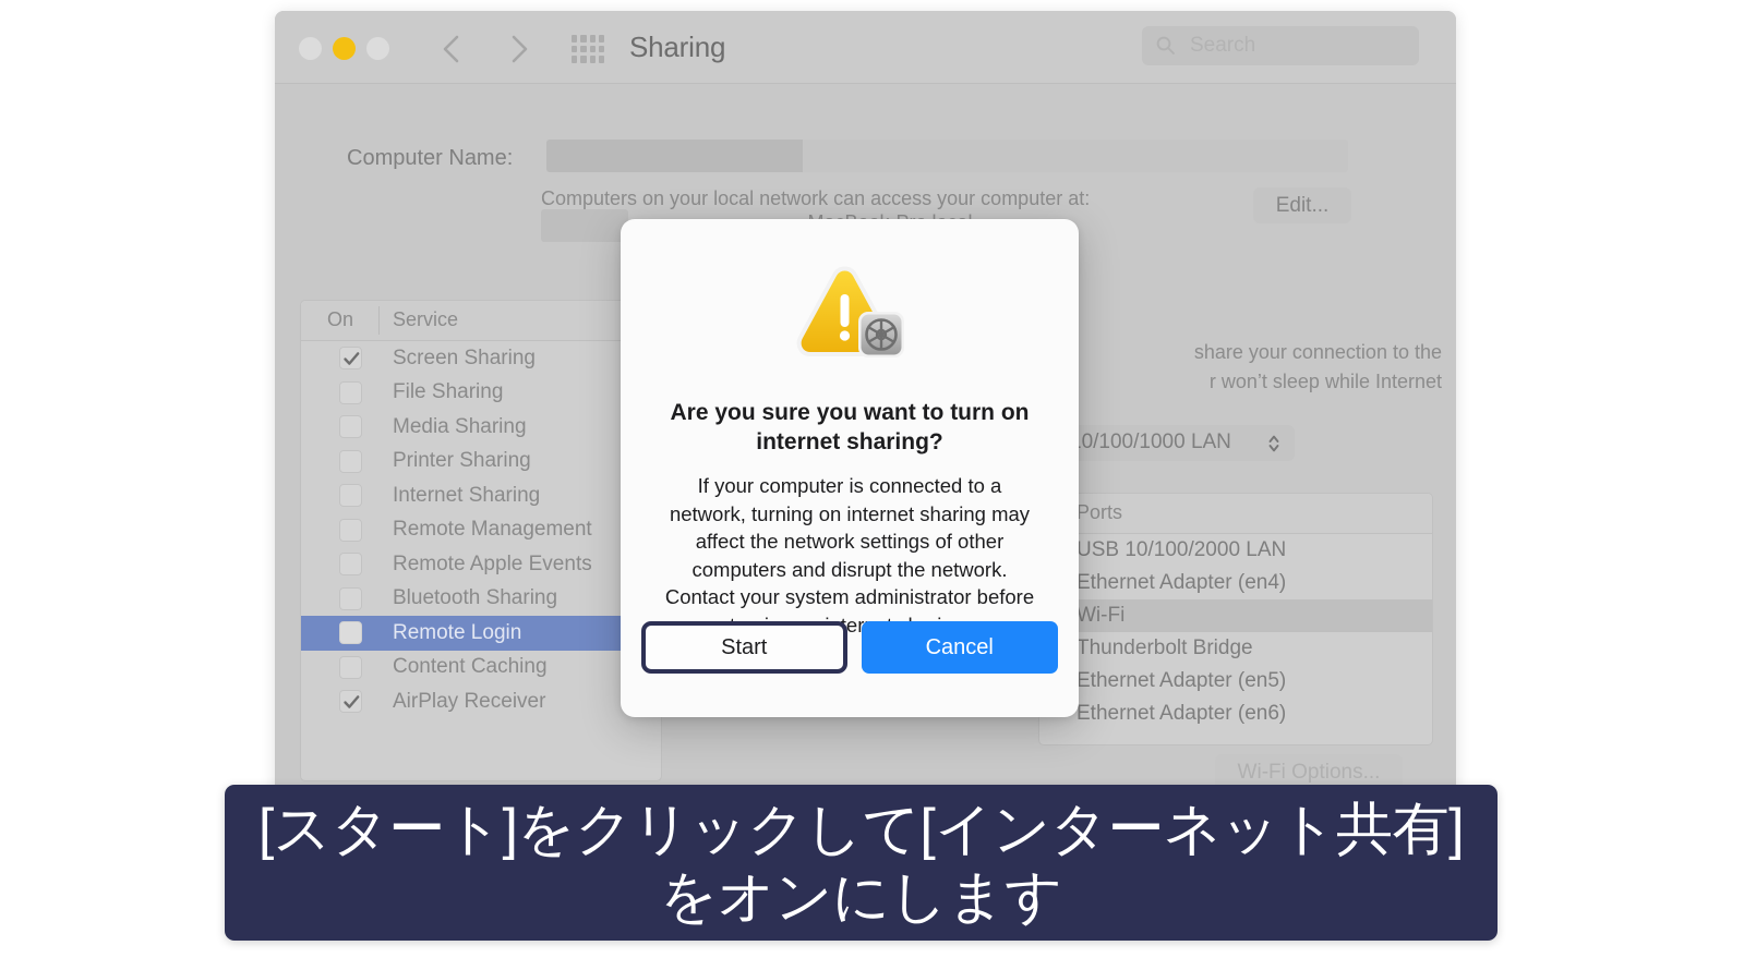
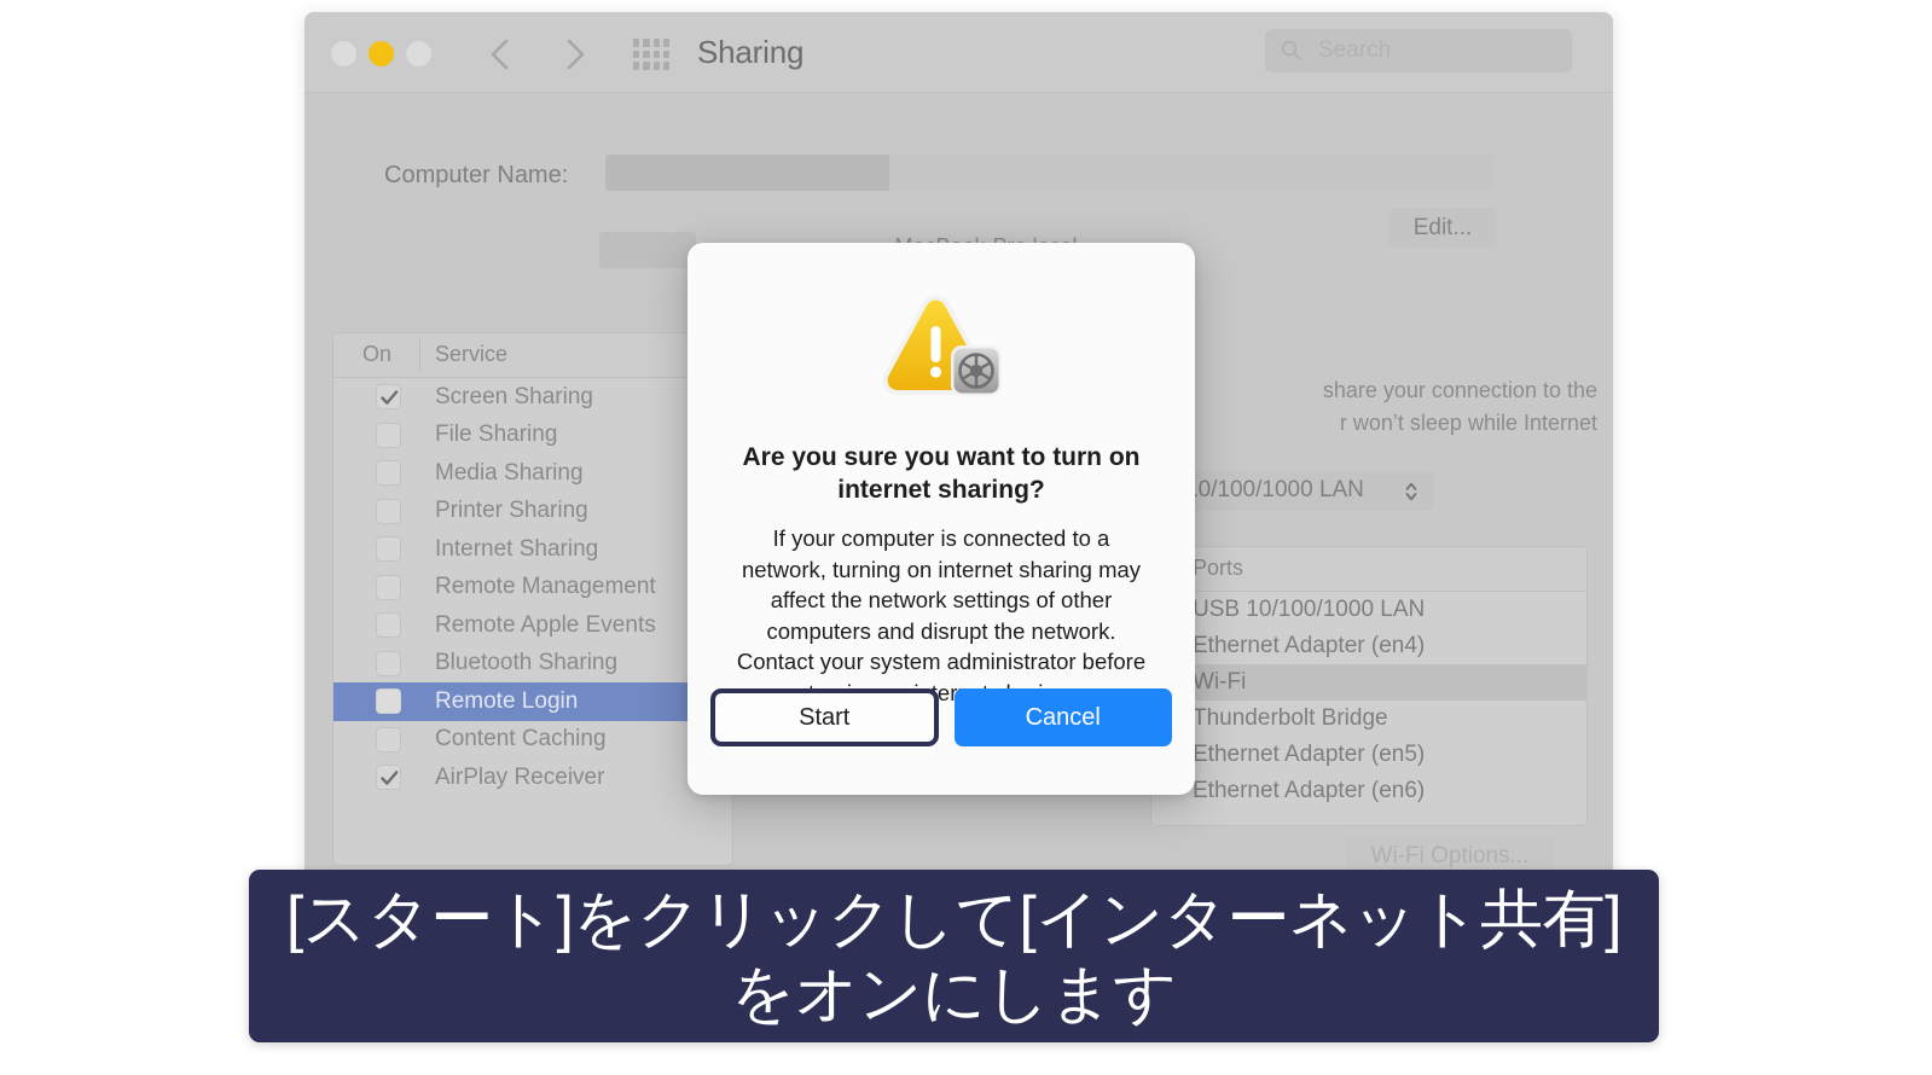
  Sharing
  Computer Name:
- Computers on your local network can access your computer at:
  Edit...
  share your connection to the
  r won’t sleep while Internet
  0/100/1000 LAN
  Ports
- USB 10/100/2000 LAN
+ USB 10/100/1000 LAN
  Ethernet Adapter (en4)
  Wi-Fi
  Thunderbolt Bridge
  Ethernet Adapter (en5)
  Ethernet Adapter (en6)
  Wi-Fi Options...
  On
  Service
  Screen Sharing
  File Sharing
  Media Sharing
  Printer Sharing
  Internet Sharing
  Remote Management
  Remote Apple Events
  Bluetooth Sharing
  Remote Login
  Content Caching
  AirPlay Receiver
  Are you sure you want to turn on internet sharing?
  If your computer is connected to a network, turning on internet sharing may affect the network settings of other computers and disrupt the network. Contact your system administrator before er
  Start
  Cancel
  [スタート]をクリックして[インターネット共有]をオンにします
